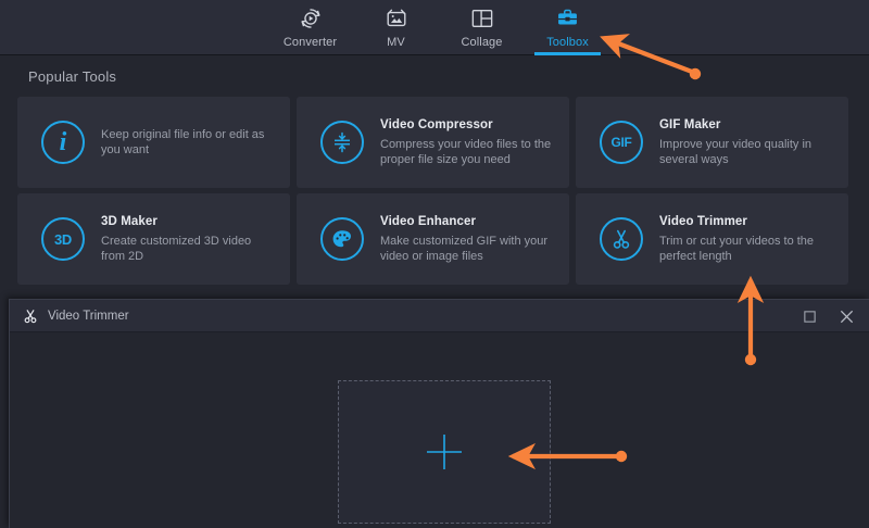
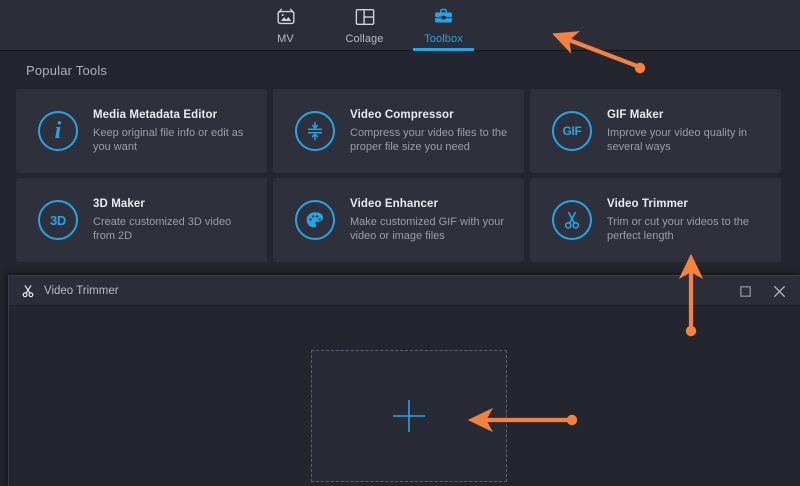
- Converter
  MV
  Collage
  Toolbox
  Popular Tools
  i
+ Media Metadata Editor
  Keep original file info or edit as you want
  Video Compressor
  Compress your video files to the proper file size you need
  GIF
  GIF Maker
  Improve your video quality in several ways
  3D
  3D Maker
  Create customized 3D video from 2D
  Video Enhancer
  Make customized GIF with your video or image files
  Video Trimmer
  Trim or cut your videos to the perfect length
  Video Trimmer
